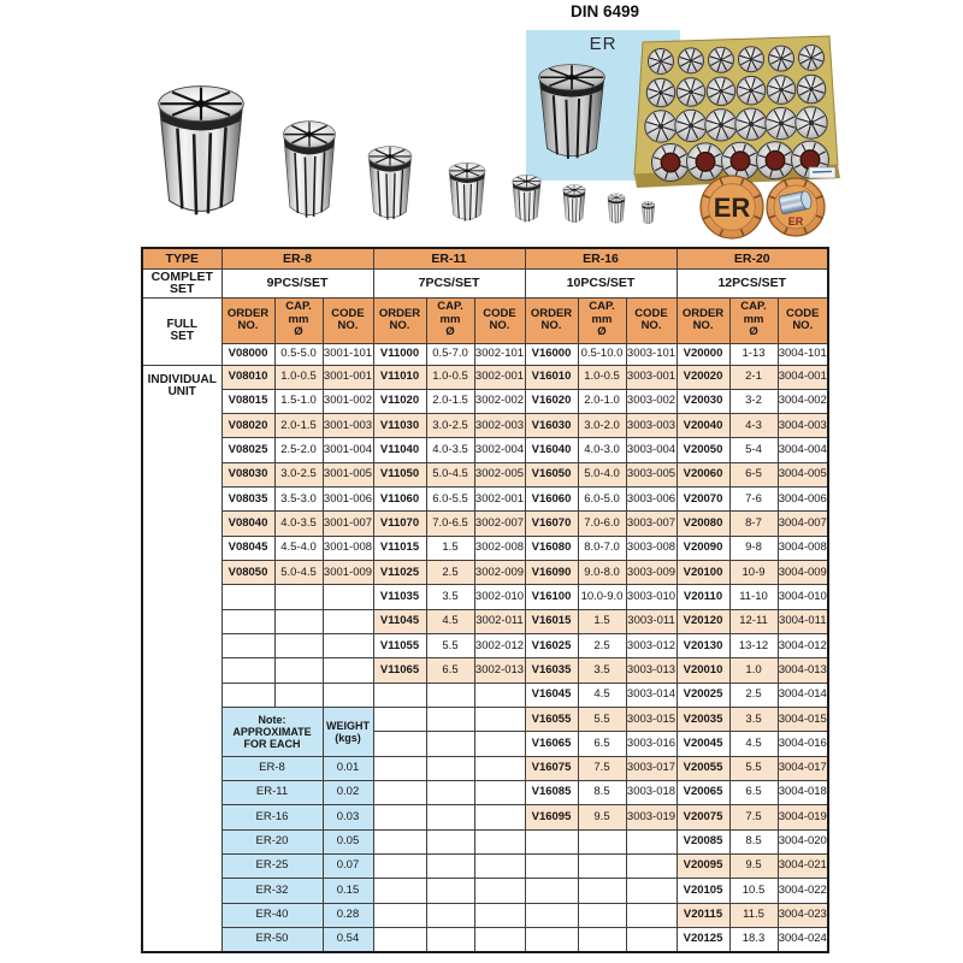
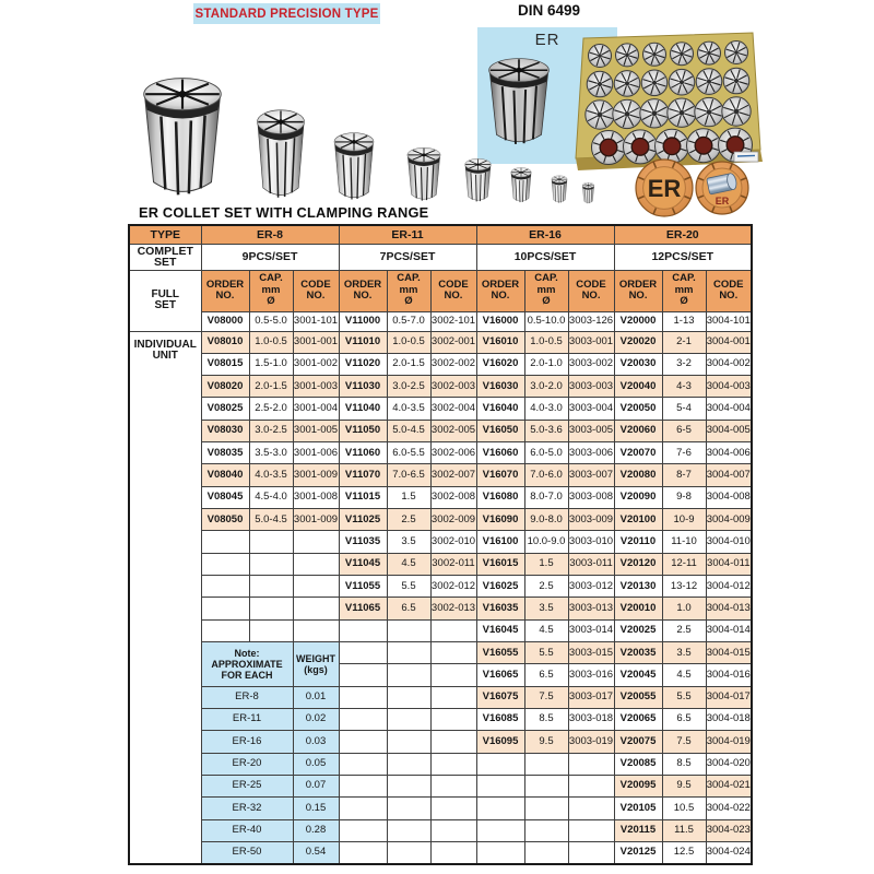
+ STANDARD PRECISION TYPE
  DIN 6499
  ER
  ER
  ER
+ ER COLLET SET WITH CLAMPING RANGE
  TYPE	ER-8	ER-11	ER-16	ER-20
  COMPLET SET	9PCS/SET	7PCS/SET	10PCS/SET	12PCS/SET
  FULL SET	ORDER NO.	CAP. mm Ø	CODE NO.	ORDER NO.	CAP. mm Ø	CODE NO.	ORDER NO.	CAP. mm Ø	CODE NO.	ORDER NO.	CAP. mm Ø	CODE NO.
- V08000	0.5-5.0	3001-101	V11000	0.5-7.0	3002-101	V16000	0.5-10.0	3003-101	V20000	1-13	3004-101
+ V08000	0.5-5.0	3001-101	V11000	0.5-7.0	3002-101	V16000	0.5-10.0	3003-126	V20000	1-13	3004-101
  INDIVIDUAL UNIT	V08010	1.0-0.5	3001-001	V11010	1.0-0.5	3002-001	V16010	1.0-0.5	3003-001	V20020	2-1	3004-001
  V08015	1.5-1.0	3001-002	V11020	2.0-1.5	3002-002	V16020	2.0-1.0	3003-002	V20030	3-2	3004-002
  V08020	2.0-1.5	3001-003	V11030	3.0-2.5	3002-003	V16030	3.0-2.0	3003-003	V20040	4-3	3004-003
  V08025	2.5-2.0	3001-004	V11040	4.0-3.5	3002-004	V16040	4.0-3.0	3003-004	V20050	5-4	3004-004
- V08030	3.0-2.5	3001-005	V11050	5.0-4.5	3002-005	V16050	5.0-4.0	3003-005	V20060	6-5	3004-005
+ V08030	3.0-2.5	3001-005	V11050	5.0-4.5	3002-005	V16050	5.0-3.6	3003-005	V20060	6-5	3004-005
- V08035	3.5-3.0	3001-006	V11060	6.0-5.5	3002-001	V16060	6.0-5.0	3003-006	V20070	7-6	3004-006
+ V08035	3.5-3.0	3001-006	V11060	6.0-5.5	3002-006	V16060	6.0-5.0	3003-006	V20070	7-6	3004-006
- V08040	4.0-3.5	3001-007	V11070	7.0-6.5	3002-007	V16070	7.0-6.0	3003-007	V20080	8-7	3004-007
+ V08040	4.0-3.5	3001-009	V11070	7.0-6.5	3002-007	V16070	7.0-6.0	3003-007	V20080	8-7	3004-007
  V08045	4.5-4.0	3001-008	V11015	1.5	3002-008	V16080	8.0-7.0	3003-008	V20090	9-8	3004-008
  V08050	5.0-4.5	3001-009	V11025	2.5	3002-009	V16090	9.0-8.0	3003-009	V20100	10-9	3004-009
  			V11035	3.5	3002-010	V16100	10.0-9.0	3003-010	V20110	11-10	3004-010
  			V11045	4.5	3002-011	V16015	1.5	3003-011	V20120	12-11	3004-011
  			V11055	5.5	3002-012	V16025	2.5	3003-012	V20130	13-12	3004-012
  			V11065	6.5	3002-013	V16035	3.5	3003-013	V20010	1.0	3004-013
  						V16045	4.5	3003-014	V20025	2.5	3004-014
  Note: APPROXIMATE FOR EACH	WEIGHT (kgs)				V16055	5.5	3003-015	V20035	3.5	3004-015
  			V16065	6.5	3003-016	V20045	4.5	3004-016
  ER-8	0.01				V16075	7.5	3003-017	V20055	5.5	3004-017
  ER-11	0.02				V16085	8.5	3003-018	V20065	6.5	3004-018
  ER-16	0.03				V16095	9.5	3003-019	V20075	7.5	3004-019
  ER-20	0.05							V20085	8.5	3004-020
  ER-25	0.07							V20095	9.5	3004-021
  ER-32	0.15							V20105	10.5	3004-022
  ER-40	0.28							V20115	11.5	3004-023
- ER-50	0.54							V20125	18.3	3004-024
+ ER-50	0.54							V20125	12.5	3004-024
